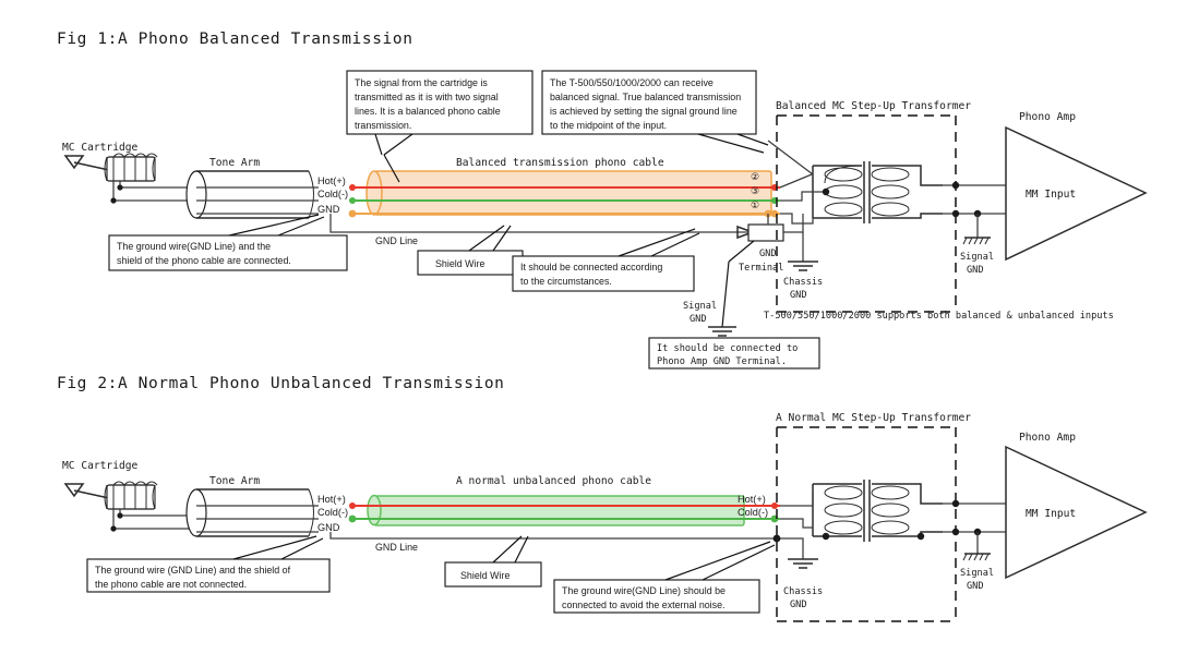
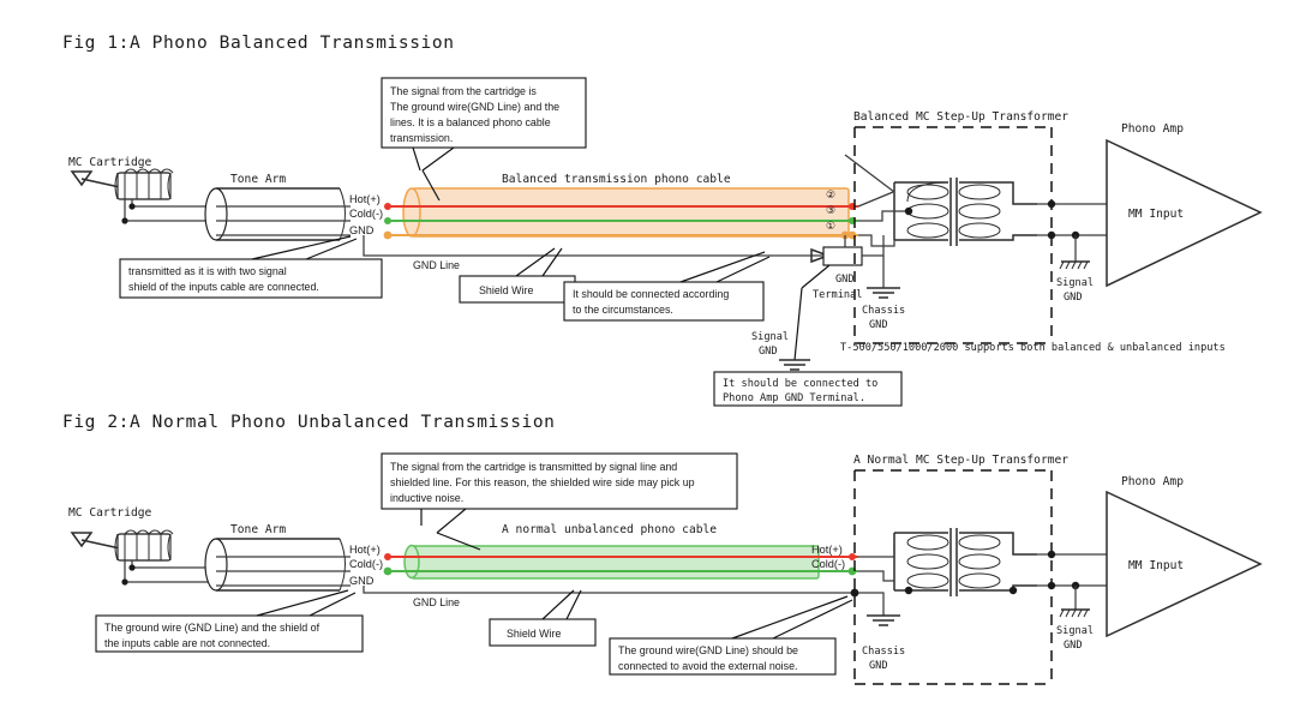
  Fig 1:A Phono Balanced Transmission
  MC Cartridge
  Tone Arm
  Hot(+)
  Cold(-)
  GND
  Balanced transmission phono cable
  ②
  ③
  ①
  GND Line
  Terminal
  GND
  Chassis
  GND
  Signal
  GND
  Balanced MC Step-Up Transformer
  Signal
  GND
  Phono Amp
  MM Input
  T-500/550/1000/2000 supports both balanced & unbalanced inputs
  The signal from the cartridge is
- transmitted as it is with two signal
+ The ground wire(GND Line) and the
  lines. It is a balanced phono cable
  transmission.
- The T-500/550/1000/2000 can receive
- balanced signal. True balanced transmission
- is achieved by setting the signal ground line
- to the midpoint of the input.
- The ground wire(GND Line) and the
+ transmitted as it is with two signal
- shield of the phono cable are connected.
+ shield of the inputs cable are connected.
  Shield Wire
  It should be connected according
  to the circumstances.
  It should be connected to
  Phono Amp GND Terminal.
  Fig 2:A Normal Phono Unbalanced Transmission
  MC Cartridge
  Tone Arm
  Hot(+)
  Cold(-)
  GND
  A normal unbalanced phono cable
  Hot(+)
  Cold(-)
  GND Line
  Chassis
  GND
  A Normal MC Step-Up Transformer
  Signal
  GND
  Phono Amp
  MM Input
+ The signal from the cartridge is transmitted by signal line and
+ shielded line. For this reason, the shielded wire side may pick up
+ inductive noise.
  The ground wire (GND Line) and the shield of
- the phono cable are not connected.
+ the inputs cable are not connected.
  Shield Wire
  The ground wire(GND Line) should be
  connected to avoid the external noise.
